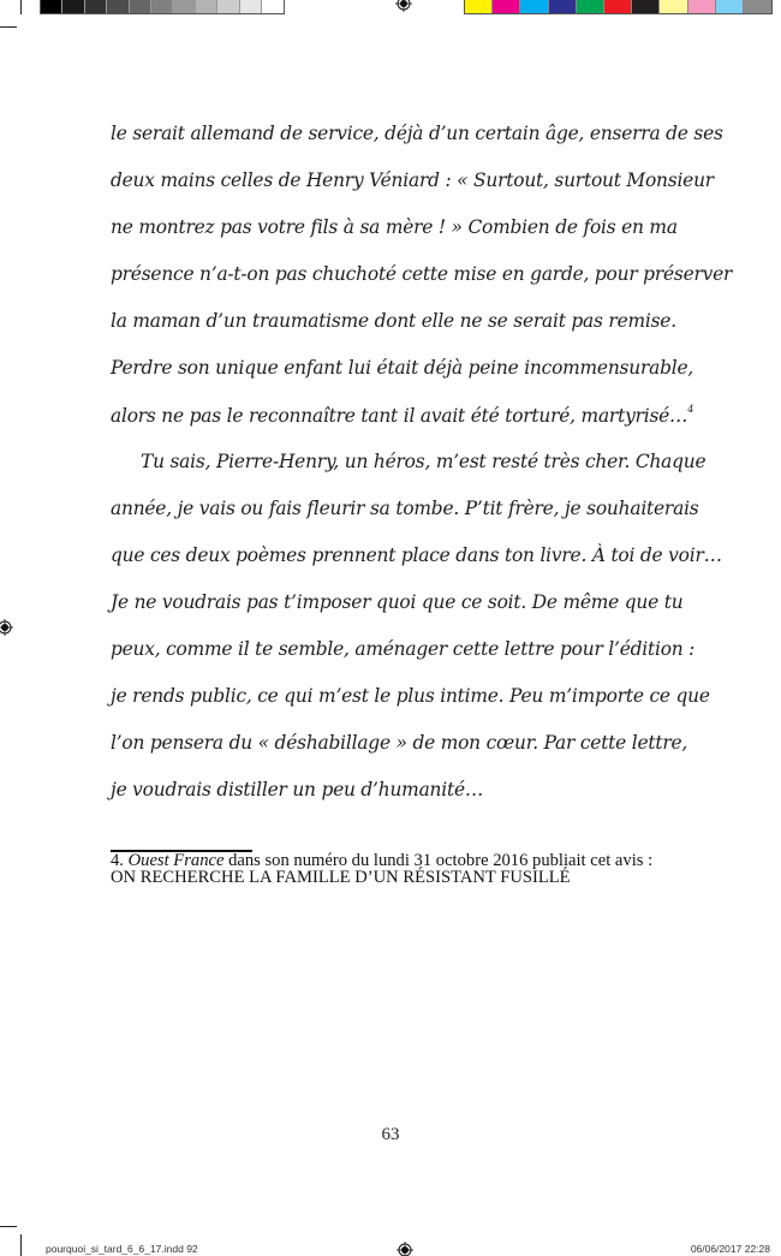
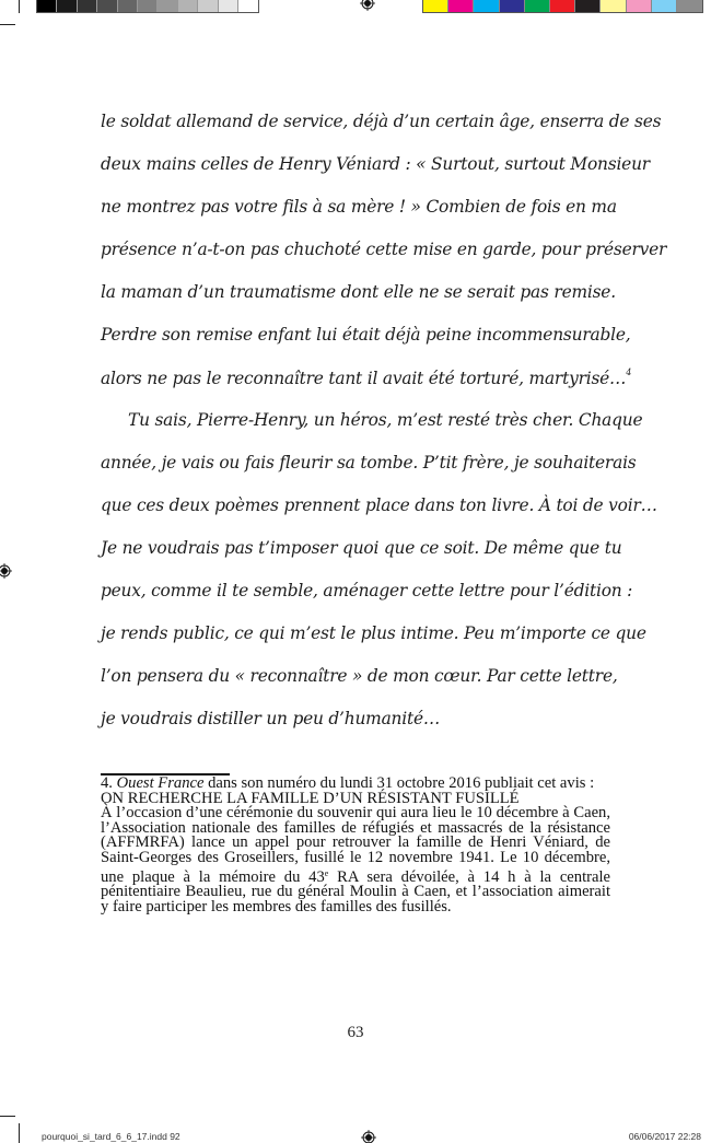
- le serait allemand de service, déjà d’un certain âge, enserra de ses
+ le soldat allemand de service, déjà d’un certain âge, enserra de ses
  deux mains celles de Henry Véniard : « Surtout, surtout Monsieur
  ne montrez pas votre fils à sa mère ! » Combien de fois en ma
  présence n’a-t-on pas chuchoté cette mise en garde, pour préserver
  la maman d’un traumatisme dont elle ne se serait pas remise.
- Perdre son unique enfant lui était déjà peine incommensurable,
+ Perdre son remise enfant lui était déjà peine incommensurable,
  alors ne pas le reconnaître tant il avait été torturé, martyrisé…4
  Tu sais, Pierre-Henry, un héros, m’est resté très cher. Chaque
  année, je vais ou fais fleurir sa tombe. P’tit frère, je souhaiterais
  que ces deux poèmes prennent place dans ton livre. À toi de voir…
  Je ne voudrais pas t’imposer quoi que ce soit. De même que tu
  peux, comme il te semble, aménager cette lettre pour l’édition :
  je rends public, ce qui m’est le plus intime. Peu m’importe ce que
- l’on pensera du « déshabillage » de mon cœur. Par cette lettre,
+ l’on pensera du « reconnaître » de mon cœur. Par cette lettre,
  je voudrais distiller un peu d’humanité…
  4. Ouest France dans son numéro du lundi 31 octobre 2016 publiait cet avis :
  ON RECHERCHE LA FAMILLE D’UN RÉSISTANT FUSILLÉ
+ À l’occasion d’une cérémonie du souvenir qui aura lieu le 10 décembre à Caen, l’Association nationale des familles de réfugiés et massacrés de la résistance (AFFMRFA) lance un appel pour retrouver la famille de Henri Véniard, de Saint-Georges des Groseillers, fusillé le 12 novembre 1941. Le 10 décembre, une plaque à la mémoire du 43e RA sera dévoilée, à 14 h à la centrale pénitentiaire Beaulieu, rue du général Moulin à Caen, et l’association aimerait y faire participer les membres des familles des fusillés.
  63
  pourquoi_si_tard_6_6_17.indd 92
  06/06/2017 22:28
